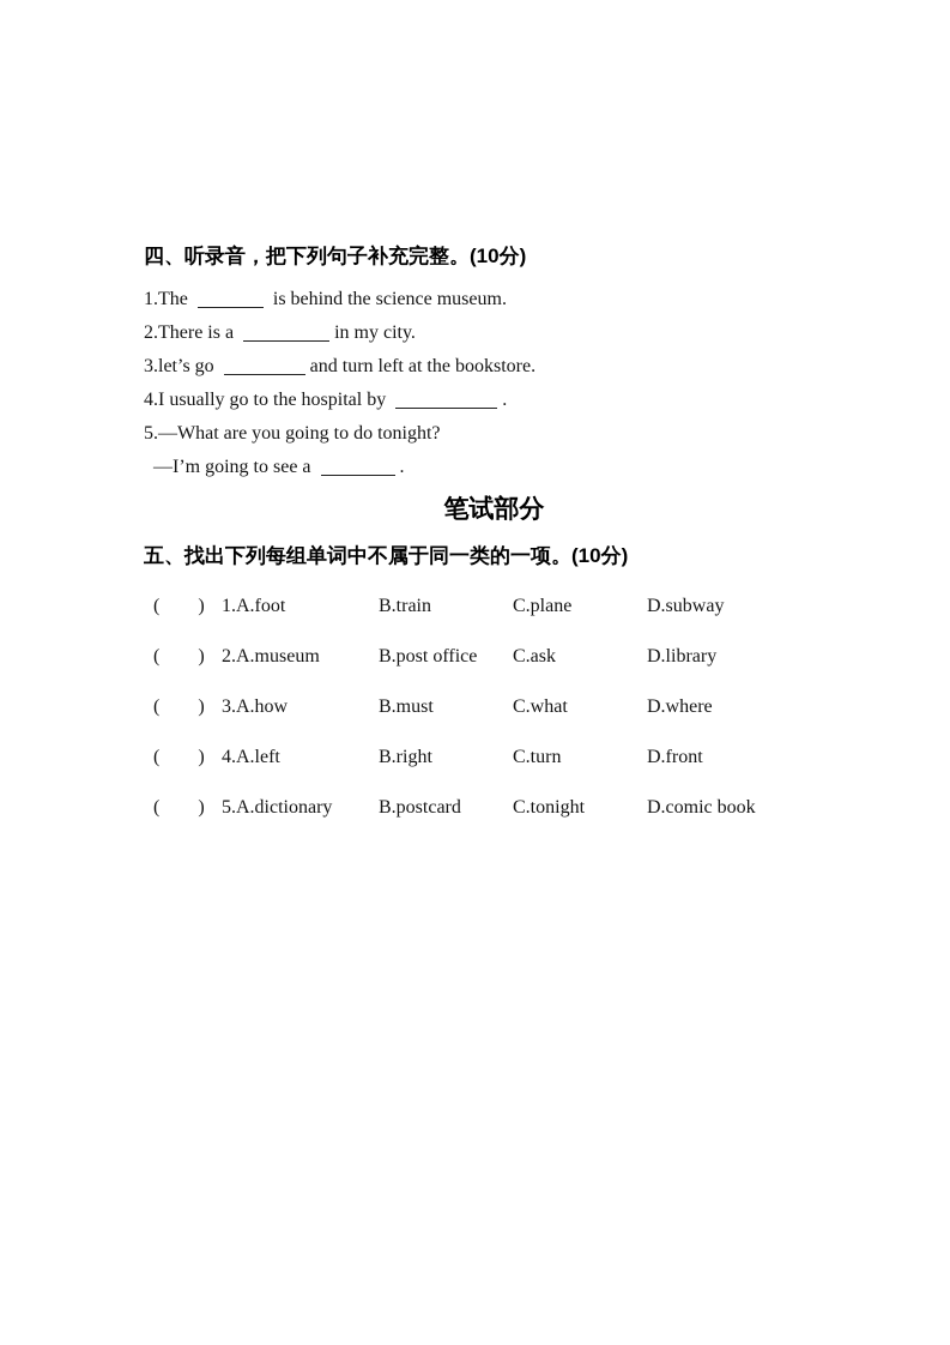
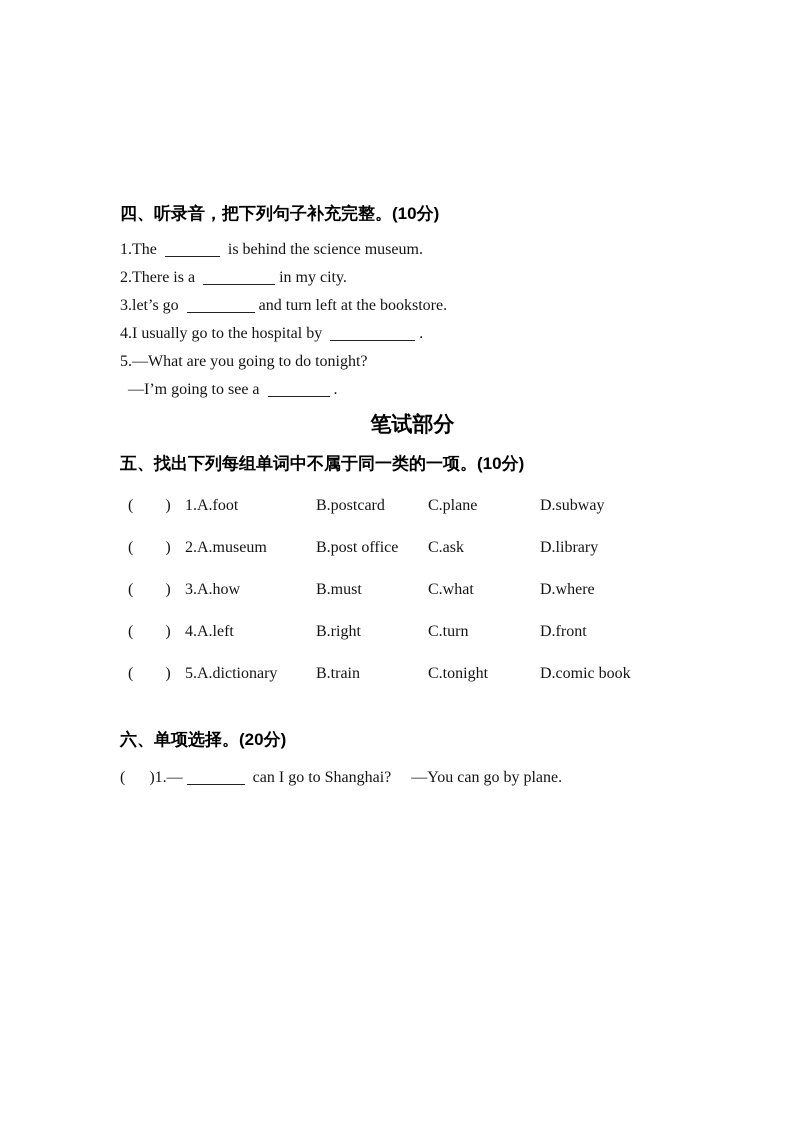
  四、听录音，把下列句子补充完整。(10分)
  1.The is behind the science museum.
  2.There is a in my city.
  3.let’s go and turn left at the bookstore.
  4.I usually go to the hospital by .
  5.—What are you going to do tonight?
  —I’m going to see a .
  笔试部分
  五、找出下列每组单词中不属于同一类的一项。(10分)
  ( )
  1.A.foot
- B.train
+ B.postcard
  C.plane
  D.subway
  ( )
  2.A.museum
  B.post office
  C.ask
  D.library
  ( )
  3.A.how
  B.must
  C.what
  D.where
  ( )
  4.A.left
  B.right
  C.turn
  D.front
  ( )
  5.A.dictionary
- B.postcard
+ B.train
  C.tonight
  D.comic book
+ 六、单项选择。(20分)
+ ( )1.— can I go to Shanghai? —You can go by plane.
